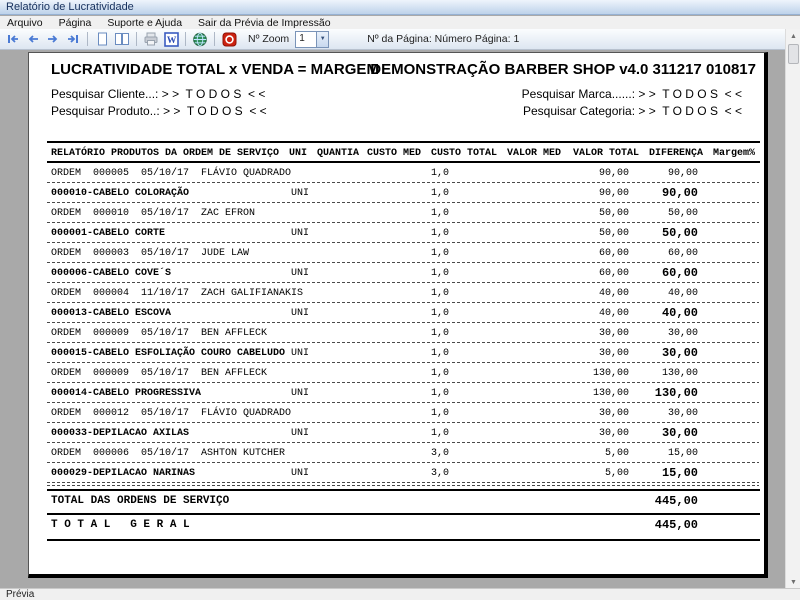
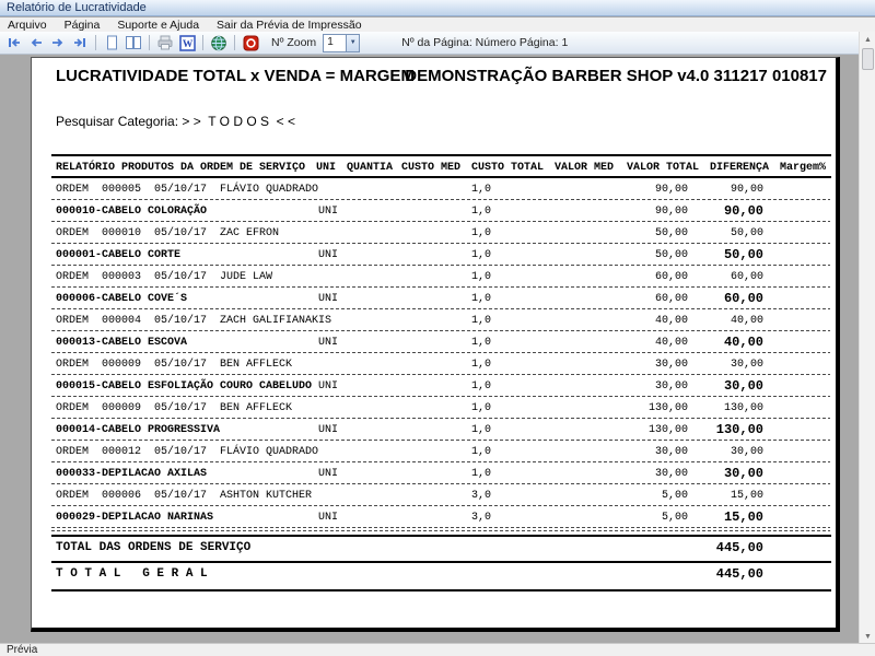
  Relatório de Lucratividade
  Arquivo
  Página
  Suporte e Ajuda
  Sair da Prévia de Impressão
  W
  Nº Zoom
  1
  Nº da Página: Número Página: 1
  LUCRATIVIDADE TOTAL x VENDA = MARGEM
  DEMONSTRAÇÃO BARBER SHOP v4.0 311217 010817
- Pesquisar Cliente...: > > T O D O S < <
- Pesquisar Marca......: > > T O D O S < <
- Pesquisar Produto..: > > T O D O S < <
  Pesquisar Categoria: > > T O D O S < <
  RELATÓRIO PRODUTOS DA ORDEM DE SERVIÇO
  UNI
  QUANTIA
  CUSTO MED
  CUSTO TOTAL
  VALOR MED
  VALOR TOTAL
  DIFERENÇA
  Margem%
  ORDEM 000005 05/10/17 FLÁVIO QUADRADO
  1,0
  90,00
  90,00
  000010-CABELO COLORAÇÃO
  UNI
  1,0
  90,00
  90,00
  ORDEM 000010 05/10/17 ZAC EFRON
  1,0
  50,00
  50,00
  000001-CABELO CORTE
  UNI
  1,0
  50,00
  50,00
  ORDEM 000003 05/10/17 JUDE LAW
  1,0
  60,00
  60,00
  000006-CABELO COVE´S
  UNI
  1,0
  60,00
  60,00
- ORDEM 000004 11/10/17 ZACH GALIFIANAKIS
+ ORDEM 000004 05/10/17 ZACH GALIFIANAKIS
  1,0
  40,00
  40,00
  000013-CABELO ESCOVA
  UNI
  1,0
  40,00
  40,00
  ORDEM 000009 05/10/17 BEN AFFLECK
  1,0
  30,00
  30,00
  000015-CABELO ESFOLIAÇÃO COURO CABELUDO
  UNI
  1,0
  30,00
  30,00
  ORDEM 000009 05/10/17 BEN AFFLECK
  1,0
  130,00
  130,00
  000014-CABELO PROGRESSIVA
  UNI
  1,0
  130,00
  130,00
  ORDEM 000012 05/10/17 FLÁVIO QUADRADO
  1,0
  30,00
  30,00
  000033-DEPILACAO AXILAS
  UNI
  1,0
  30,00
  30,00
  ORDEM 000006 05/10/17 ASHTON KUTCHER
  3,0
  5,00
  15,00
  000029-DEPILACAO NARINAS
  UNI
  3,0
  5,00
  15,00
  TOTAL DAS ORDENS DE SERVIÇO
  445,00
  T O T A L G E R A L
  445,00
  Prévia
